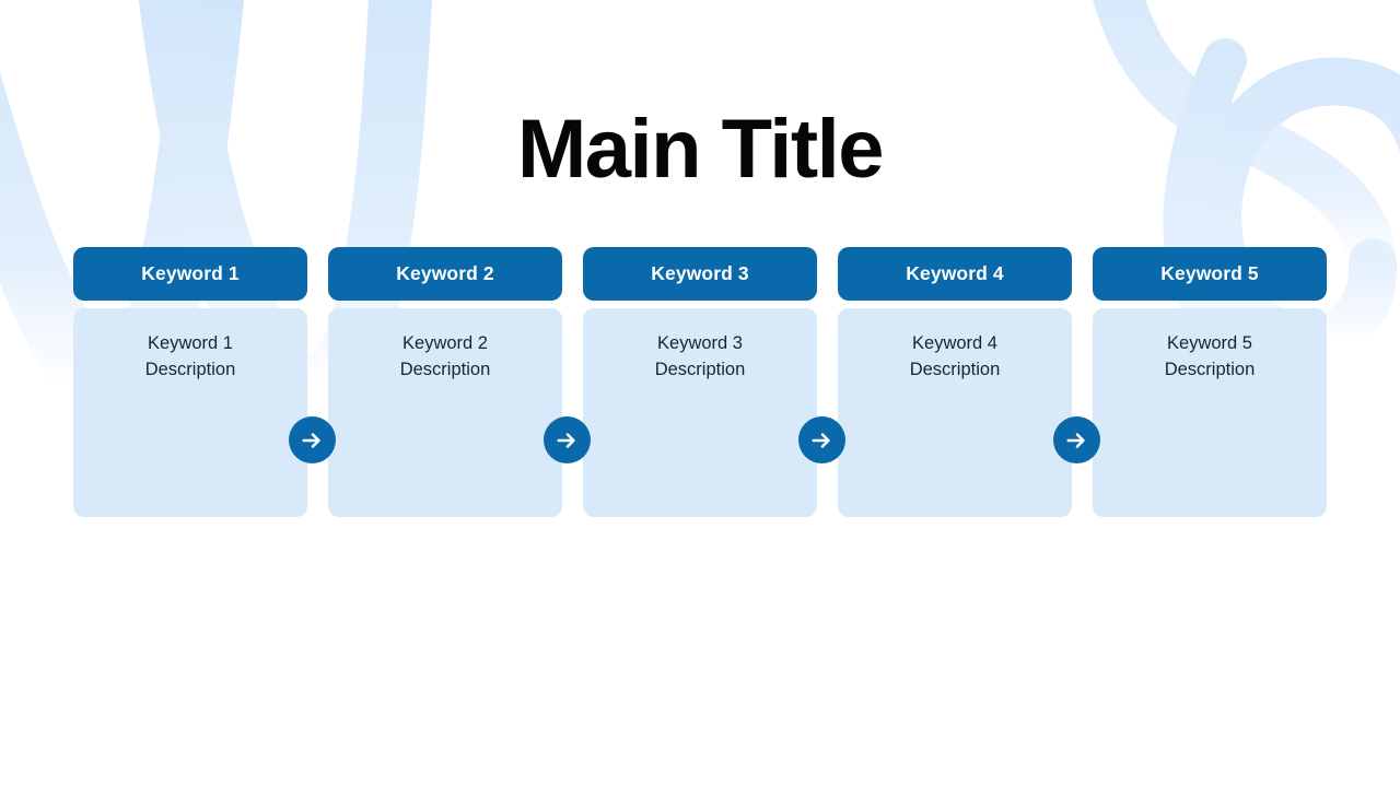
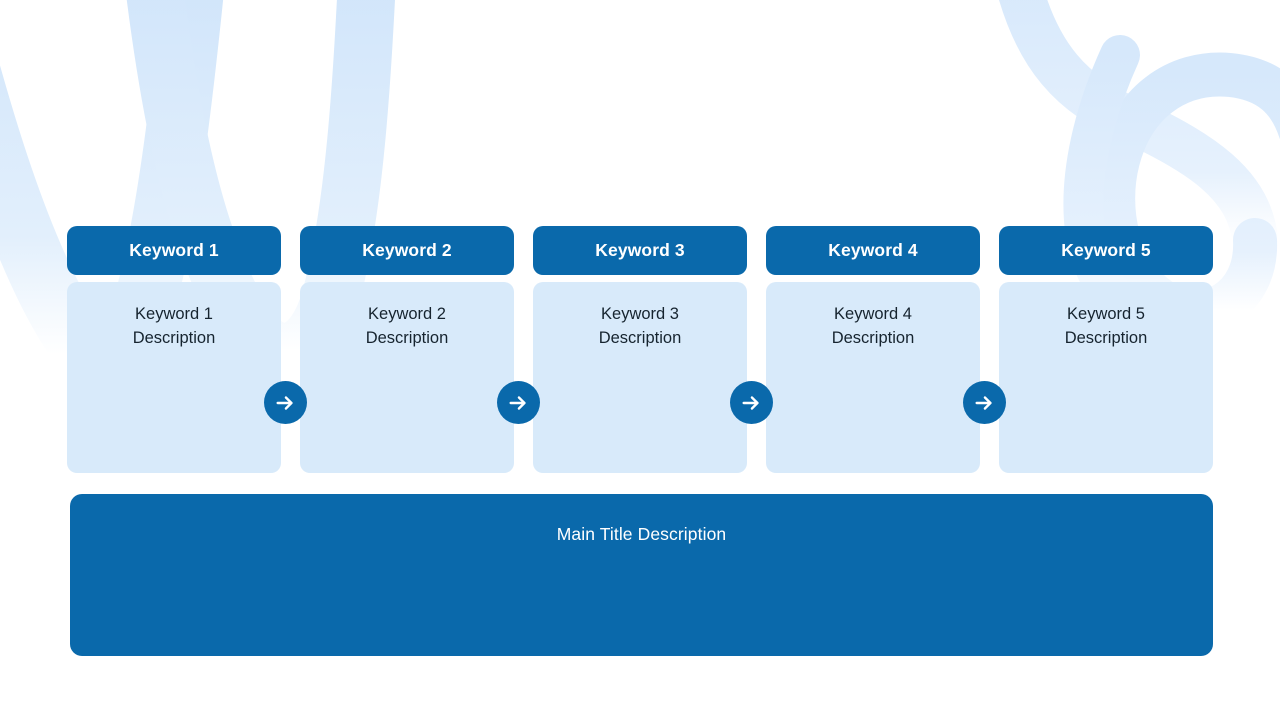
- Main Title
  Keyword 1
  Keyword 1
  Description
  Keyword 2
  Keyword 2
  Description
  Keyword 3
  Keyword 3
  Description
  Keyword 4
  Keyword 4
  Description
  Keyword 5
  Keyword 5
  Description
+ Main Title Description
